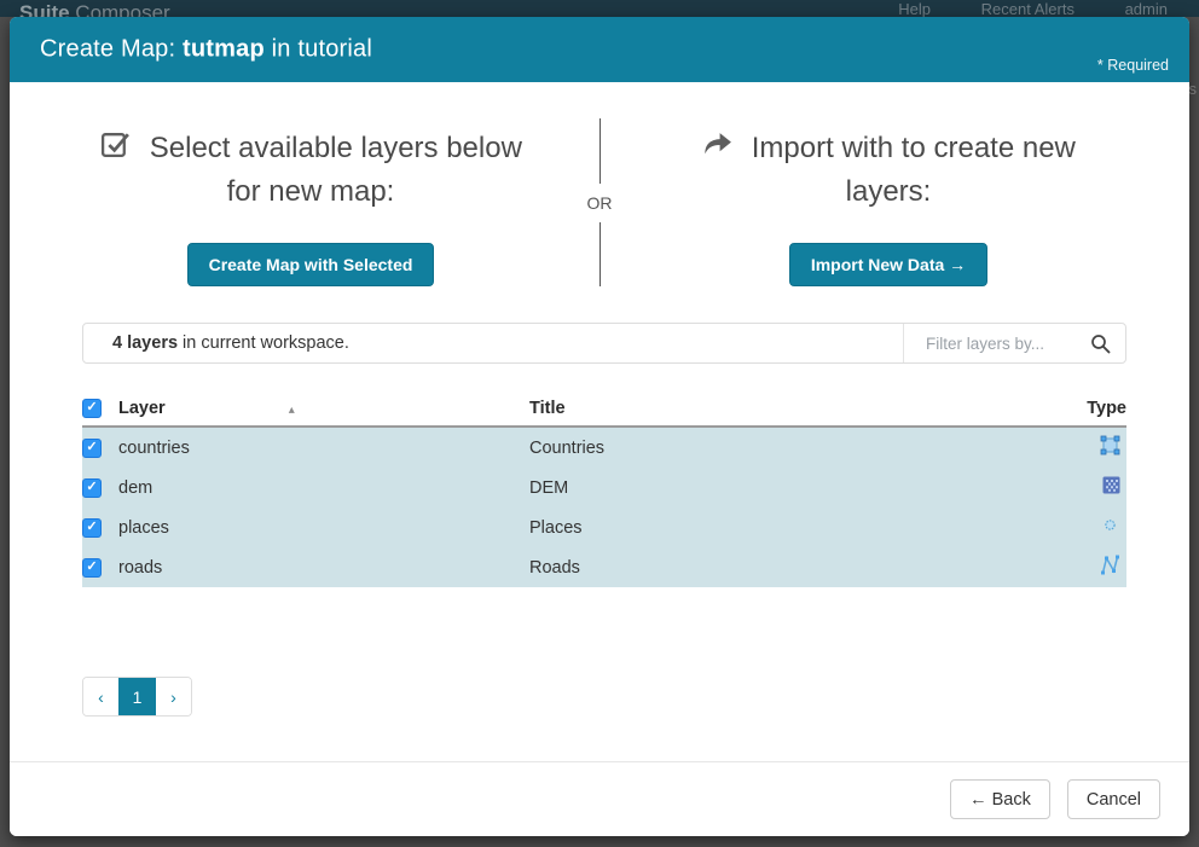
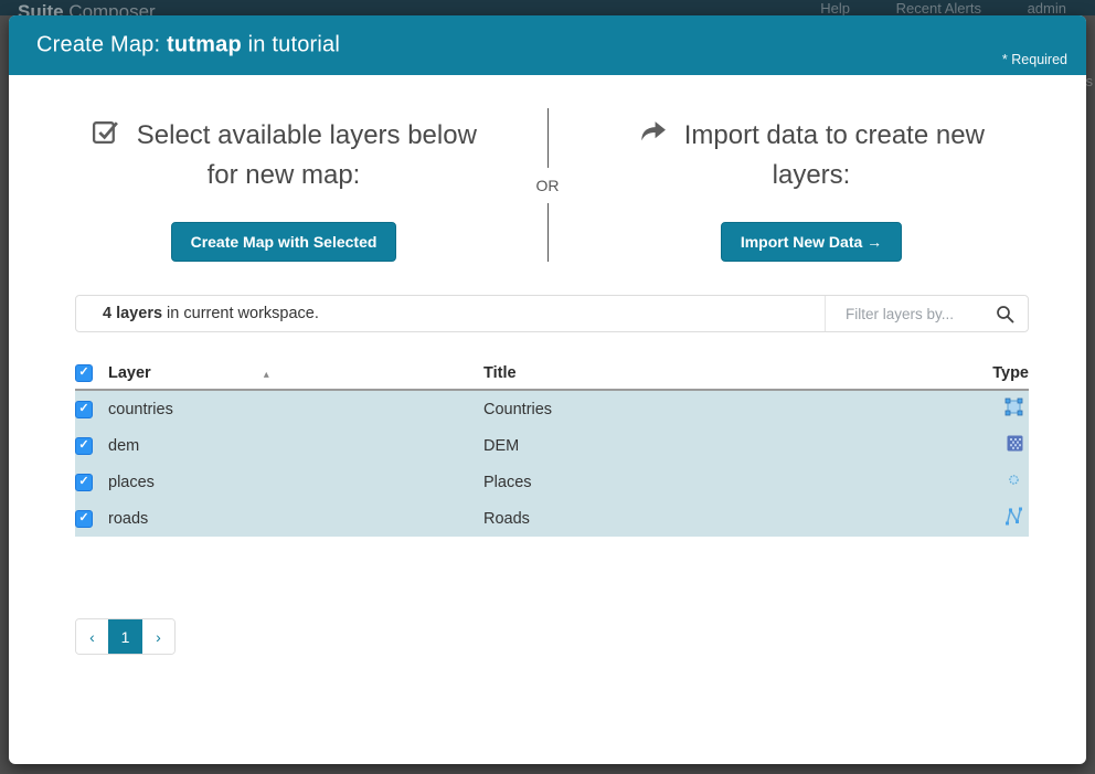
  Suite Composer
  Help Recent Alerts admin
  s
  Create Map: tutmap in tutorial
  * Required
  Select available layers below for new map:
  Create Map with Selected
  OR
- Import with to create new layers:
+ Import data to create new layers:
  Import New Data →
  4 layers in current workspace.
  Filter layers by...
  ✓
  Layer ▴
  Title
  Type
  ✓
  countries
  Countries
  ✓
  dem
  DEM
  ✓
  places
  Places
  ✓
  roads
  Roads
  ‹
  1
  ›
- ← Back
- Cancel
